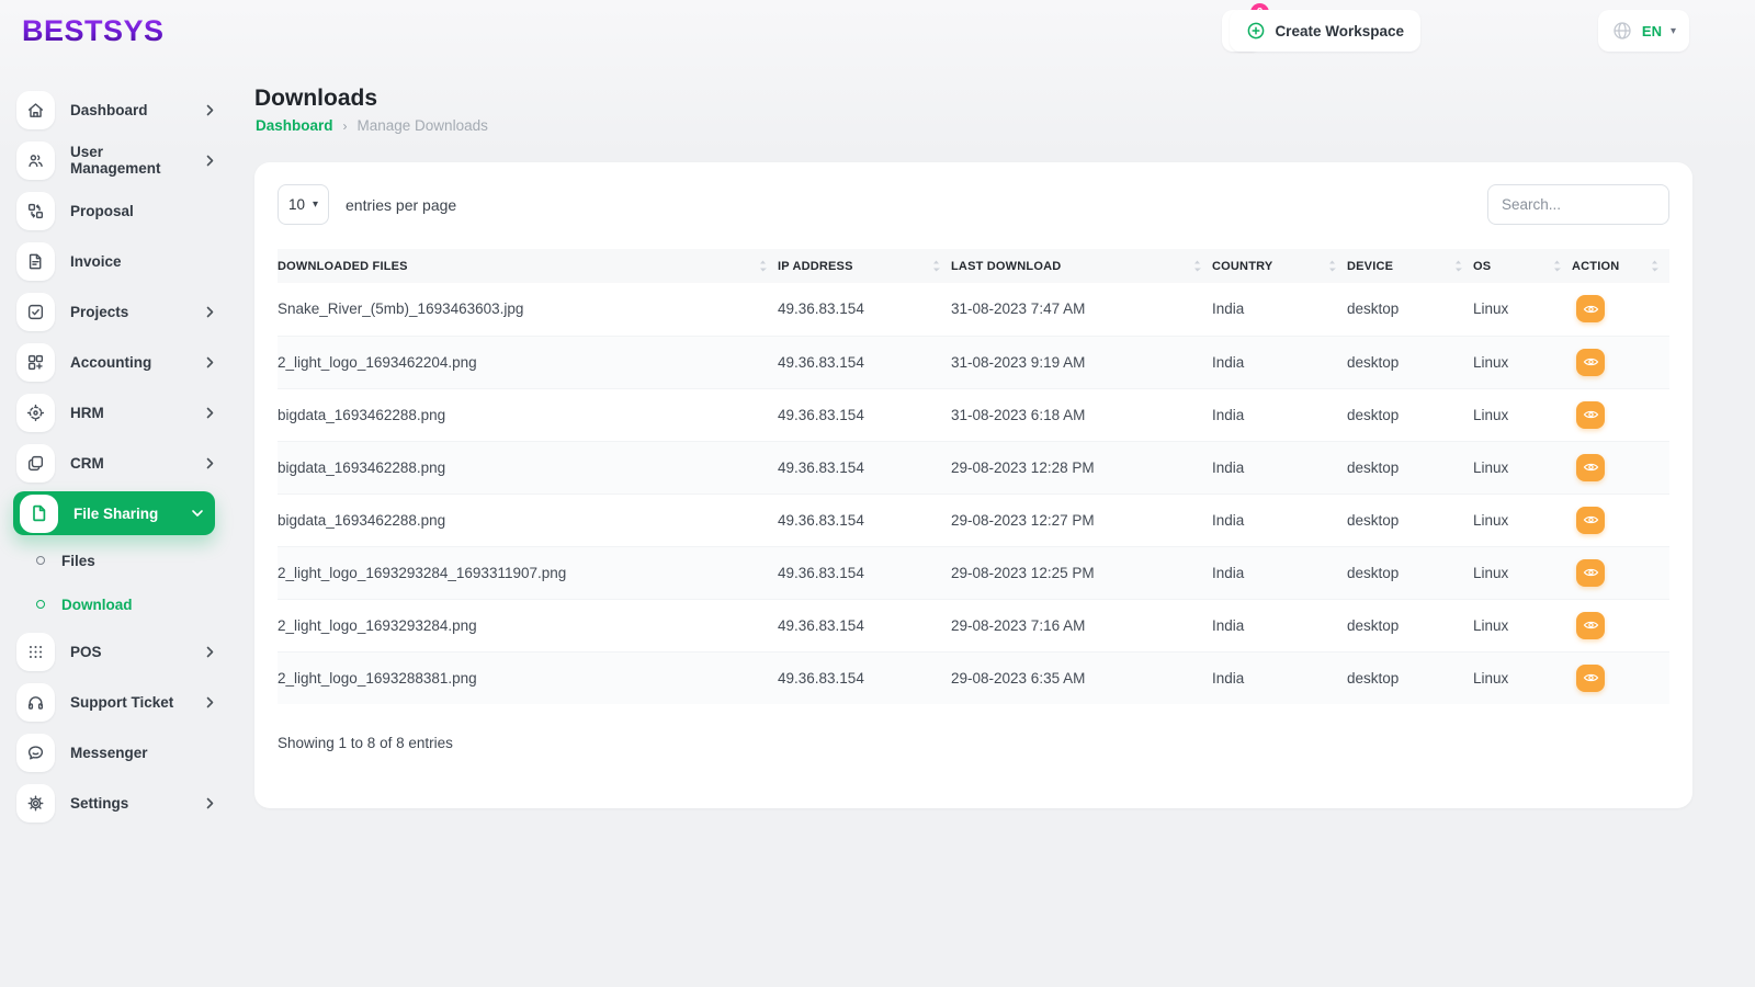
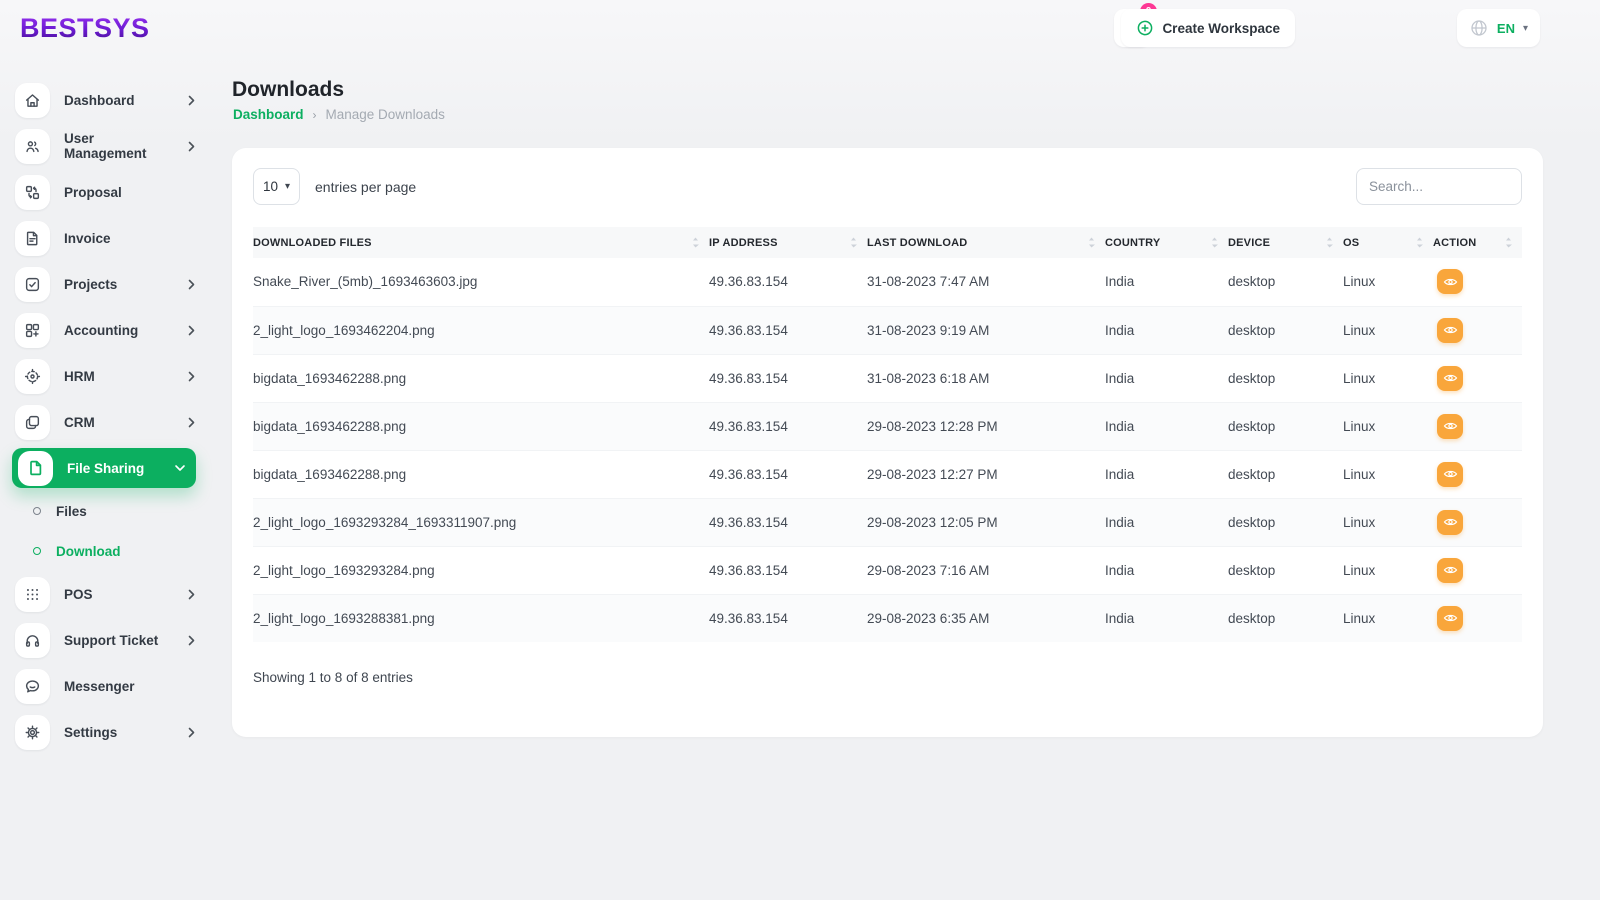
  BESTSYS
  Dashboard
  User Management
  Proposal
  Invoice
  Projects
  Accounting
  HRM
  CRM
  File Sharing
  Files
  Download
  POS
  Support Ticket
  Messenger
  Settings
  Create Workspace
  EN
  ▾
  Downloads
  Dashboard
  ›
  Manage Downloads
  10
  ▾
  entries per page
  Search...
  DOWNLOADED FILES	IP ADDRESS	LAST DOWNLOAD	COUNTRY	DEVICE	OS	ACTION
  Snake_River_(5mb)_1693463603.jpg	49.36.83.154	31-08-2023 7:47 AM	India	desktop	Linux
  2_light_logo_1693462204.png	49.36.83.154	31-08-2023 9:19 AM	India	desktop	Linux
  bigdata_1693462288.png	49.36.83.154	31-08-2023 6:18 AM	India	desktop	Linux
  bigdata_1693462288.png	49.36.83.154	29-08-2023 12:28 PM	India	desktop	Linux
  bigdata_1693462288.png	49.36.83.154	29-08-2023 12:27 PM	India	desktop	Linux
- 2_light_logo_1693293284_1693311907.png	49.36.83.154	29-08-2023 12:25 PM	India	desktop	Linux
+ 2_light_logo_1693293284_1693311907.png	49.36.83.154	29-08-2023 12:05 PM	India	desktop	Linux
  2_light_logo_1693293284.png	49.36.83.154	29-08-2023 7:16 AM	India	desktop	Linux
  2_light_logo_1693288381.png	49.36.83.154	29-08-2023 6:35 AM	India	desktop	Linux
  Showing 1 to 8 of 8 entries
